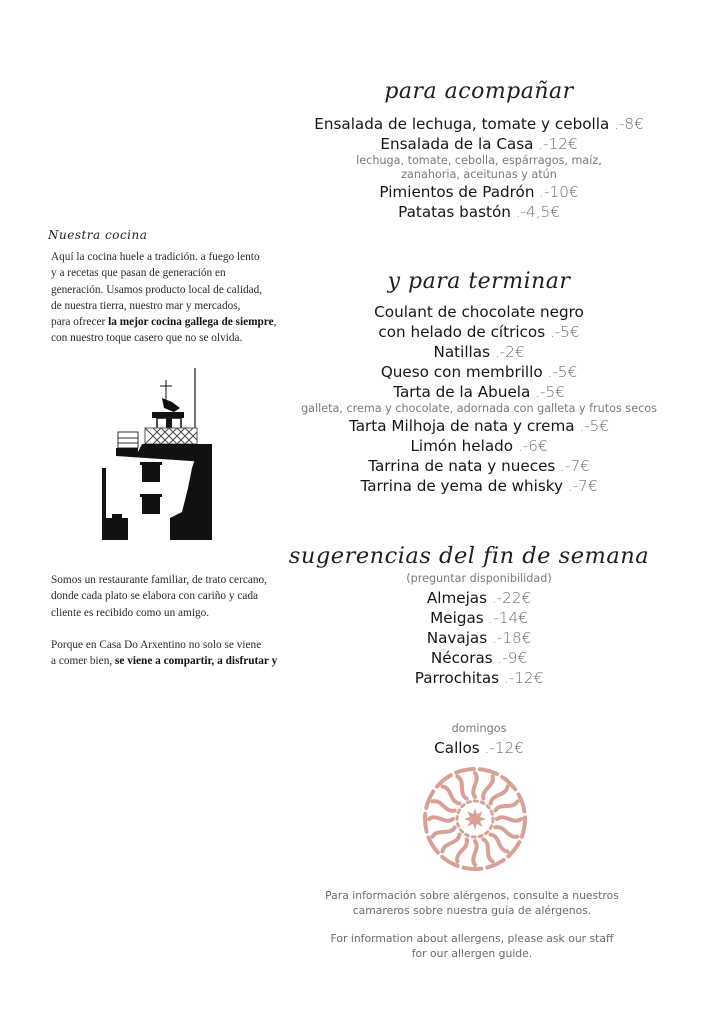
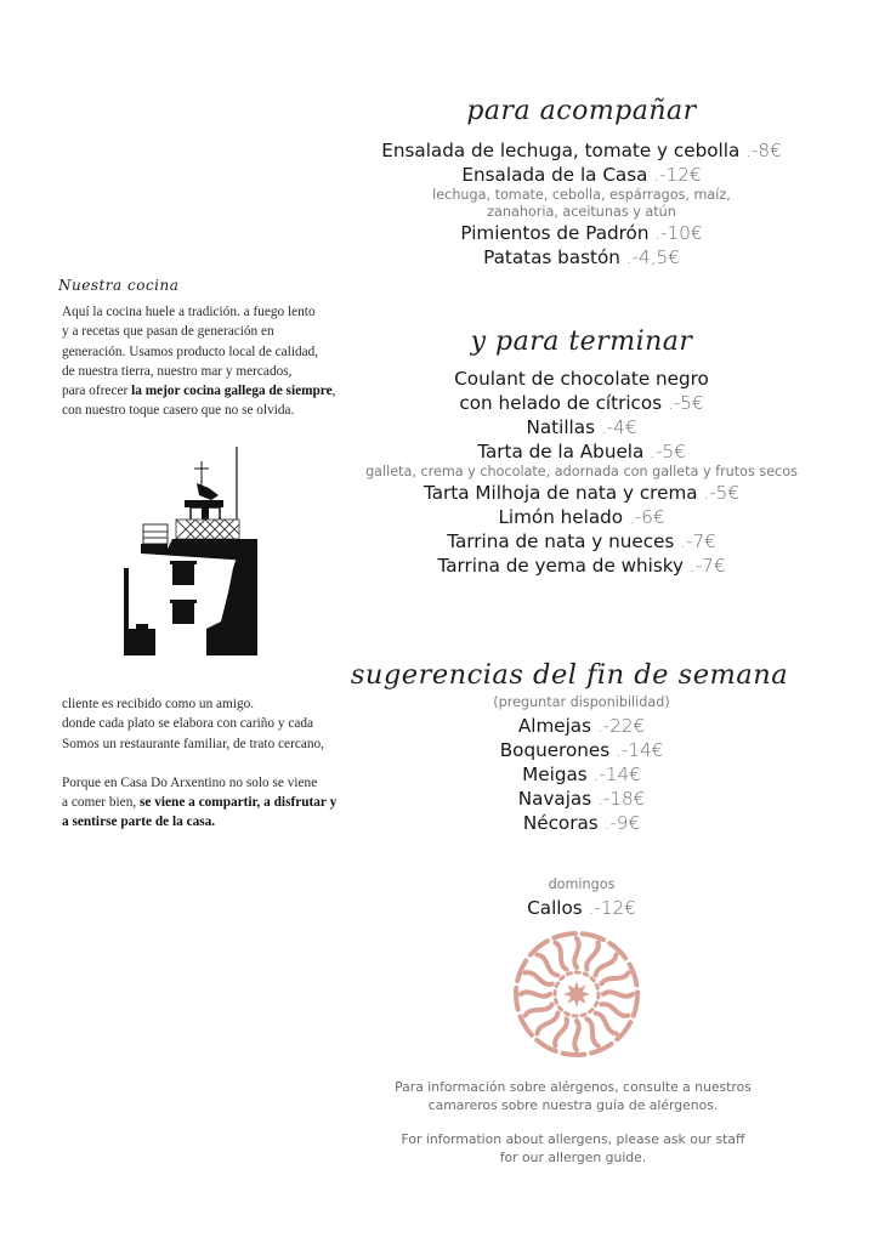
  para acompañar
  Ensalada de lechuga, tomate y cebolla .-8€
  Ensalada de la Casa .-12€
  lechuga, tomate, cebolla, espárragos, maíz,
  zanahoria, aceitunas y atún
  Pimientos de Padrón .-10€
  Patatas bastón .-4,5€
  y para terminar
  Coulant de chocolate negro
  con helado de cítricos .-5€
- Natillas .-2€
+ Natillas .-4€
- Queso con membrillo .-5€
  Tarta de la Abuela .-5€
  galleta, crema y chocolate, adornada con galleta y frutos secos
  Tarta Milhoja de nata y crema .-5€
  Limón helado .-6€
  Tarrina de nata y nueces .-7€
  Tarrina de yema de whisky .-7€
  sugerencias del fin de semana
  (preguntar disponibilidad)
  Almejas .-22€
+ Boquerones .-14€
  Meigas .-14€
  Navajas .-18€
  Nécoras .-9€
- Parrochitas .-12€
  domingos
  Callos .-12€
  Para información sobre alérgenos, consulte a nuestros
  camareros sobre nuestra guía de alérgenos.
  For information about allergens, please ask our staff
  for our allergen guide.
  Nuestra cocina
  Aquí la cocina huele a tradición. a fuego lento
  y a recetas que pasan de generación en
  generación. Usamos producto local de calidad,
  de nuestra tierra, nuestro mar y mercados,
  para ofrecer la mejor cocina gallega de siempre,
  con nuestro toque casero que no se olvida.
- Somos un restaurante familiar, de trato cercano,
+ cliente es recibido como un amigo.
  donde cada plato se elabora con cariño y cada
- cliente es recibido como un amigo.
+ Somos un restaurante familiar, de trato cercano,
  Porque en Casa Do Arxentino no solo se viene
  a comer bien, se viene a compartir, a disfrutar y
+ a sentirse parte de la casa.
